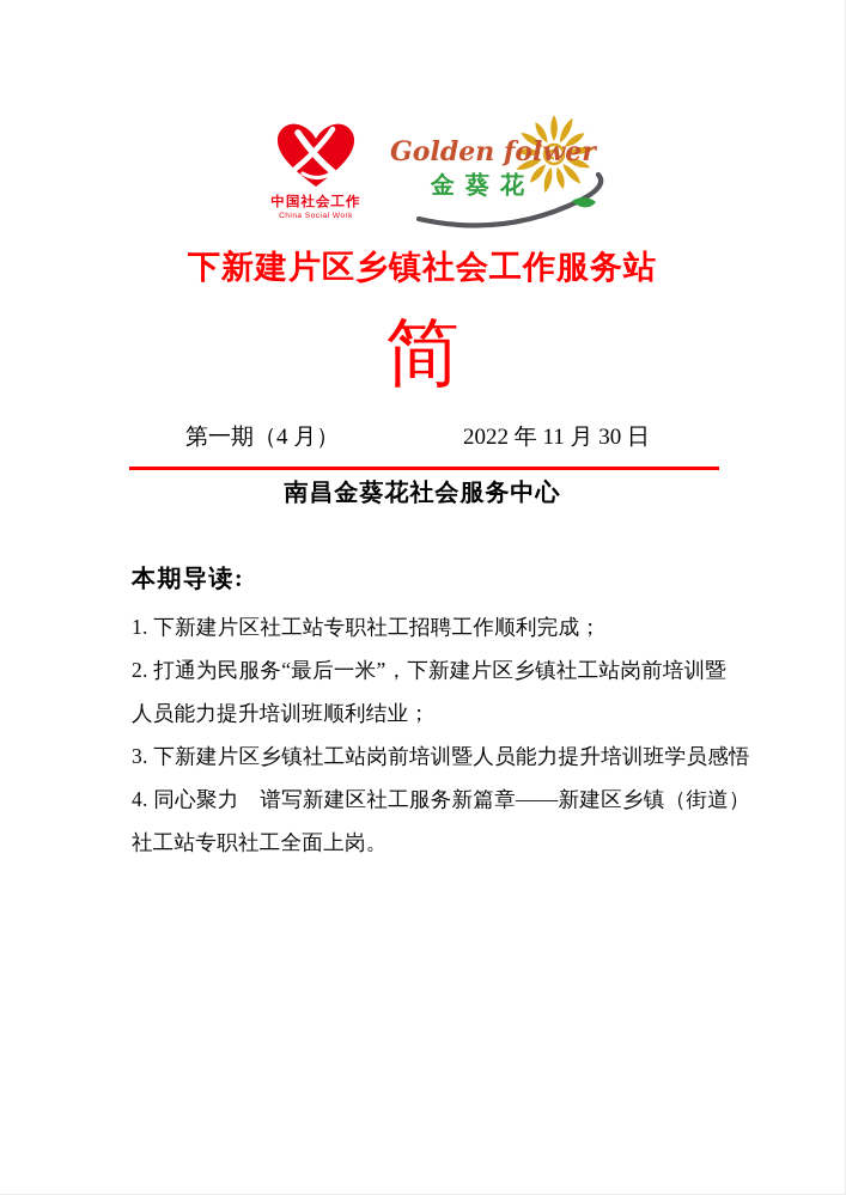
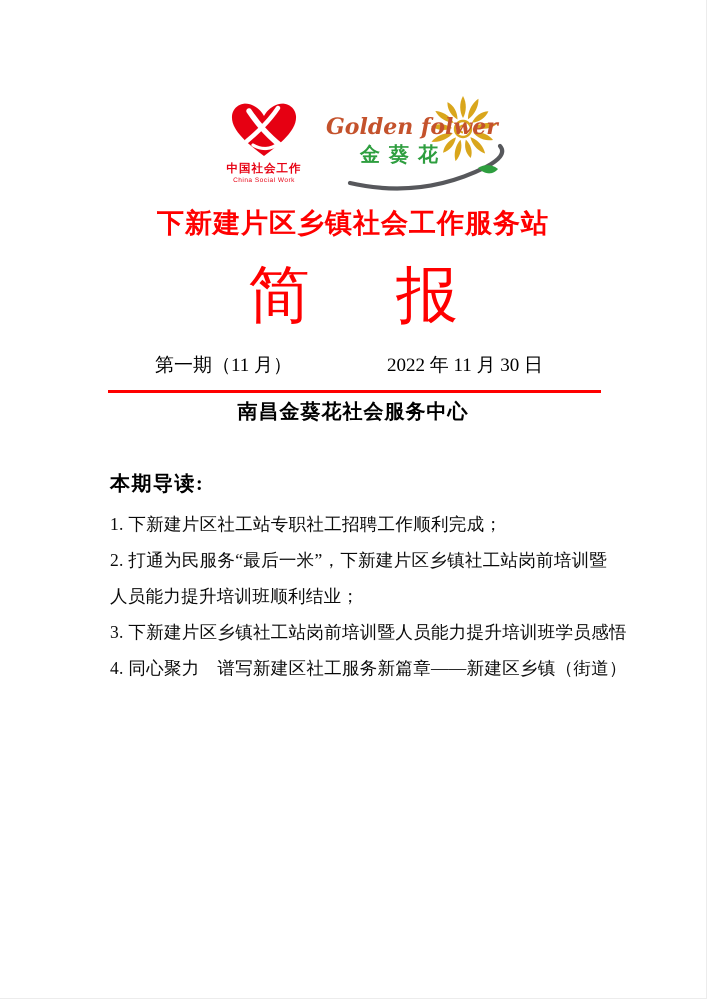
  中国社会工作
  Golden folwer
  金葵花
  下新建片区乡镇社会工作服务站
  简
+ 报
- 第一期（4 月）
+ 第一期（11 月）
  2022 年 11 月 30 日
  南昌金葵花社会服务中心
  本期导读:
  1. 下新建片区社工站专职社工招聘工作顺利完成；
  2. 打通为民服务“最后一米”，下新建片区乡镇社工站岗前培训暨
  人员能力提升培训班顺利结业；
  3. 下新建片区乡镇社工站岗前培训暨人员能力提升培训班学员感悟
  4. 同心聚力 谱写新建区社工服务新篇章——新建区乡镇（街道）
- 社工站专职社工全面上岗。
